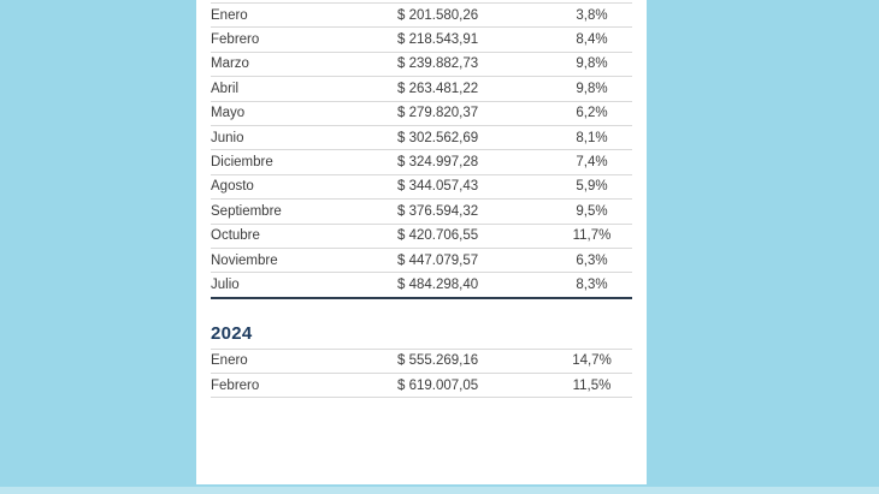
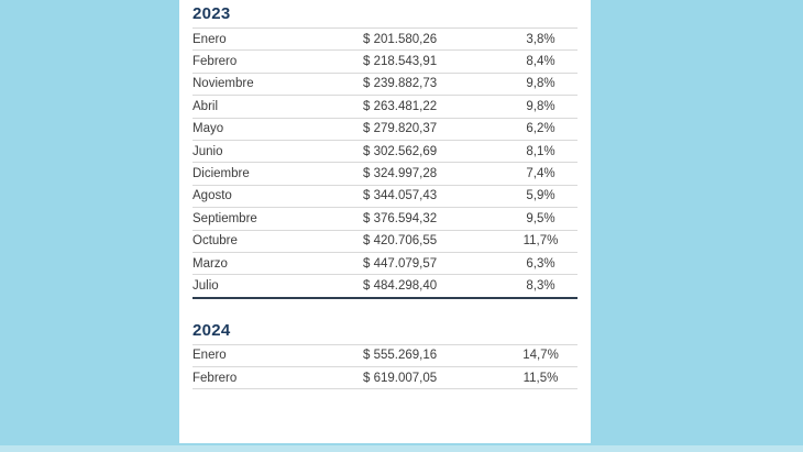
+ 2023
  Enero
  $ 201.580,26
  3,8%
  Febrero
  $ 218.543,91
  8,4%
- Marzo
+ Noviembre
  $ 239.882,73
  9,8%
  Abril
  $ 263.481,22
  9,8%
  Mayo
  $ 279.820,37
  6,2%
  Junio
  $ 302.562,69
  8,1%
  Diciembre
  $ 324.997,28
  7,4%
  Agosto
  $ 344.057,43
  5,9%
  Septiembre
  $ 376.594,32
  9,5%
  Octubre
  $ 420.706,55
  11,7%
- Noviembre
+ Marzo
  $ 447.079,57
  6,3%
  Julio
  $ 484.298,40
  8,3%
  2024
  Enero
  $ 555.269,16
  14,7%
  Febrero
  $ 619.007,05
  11,5%
